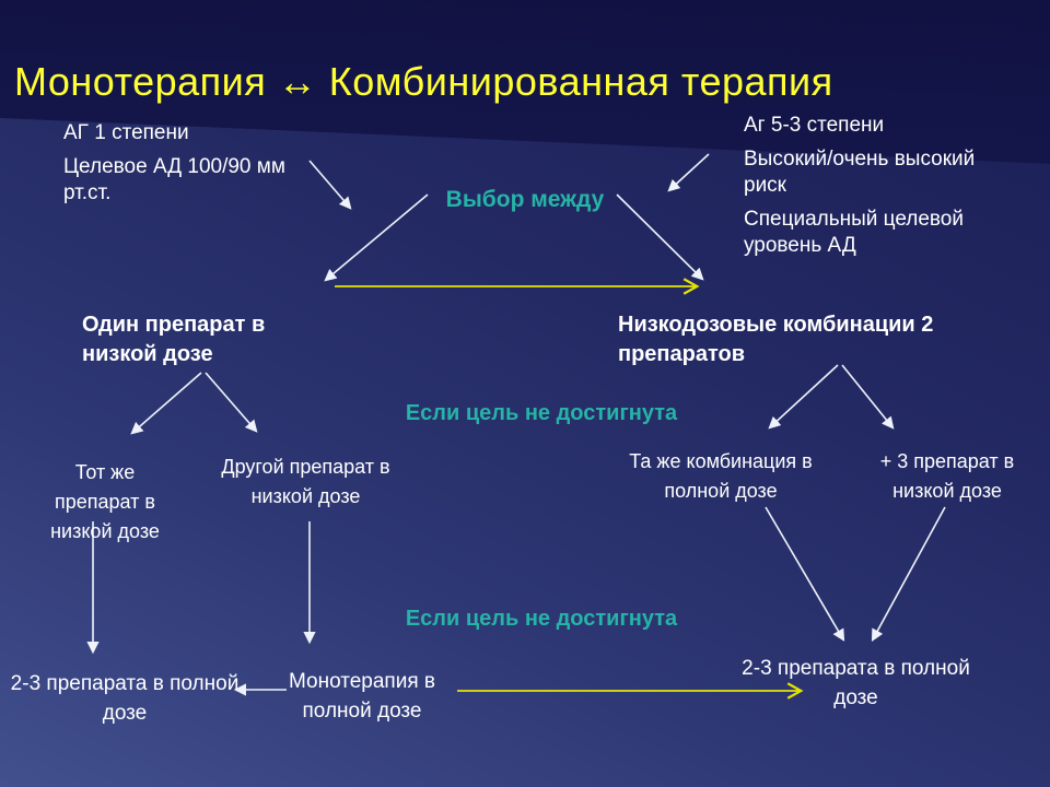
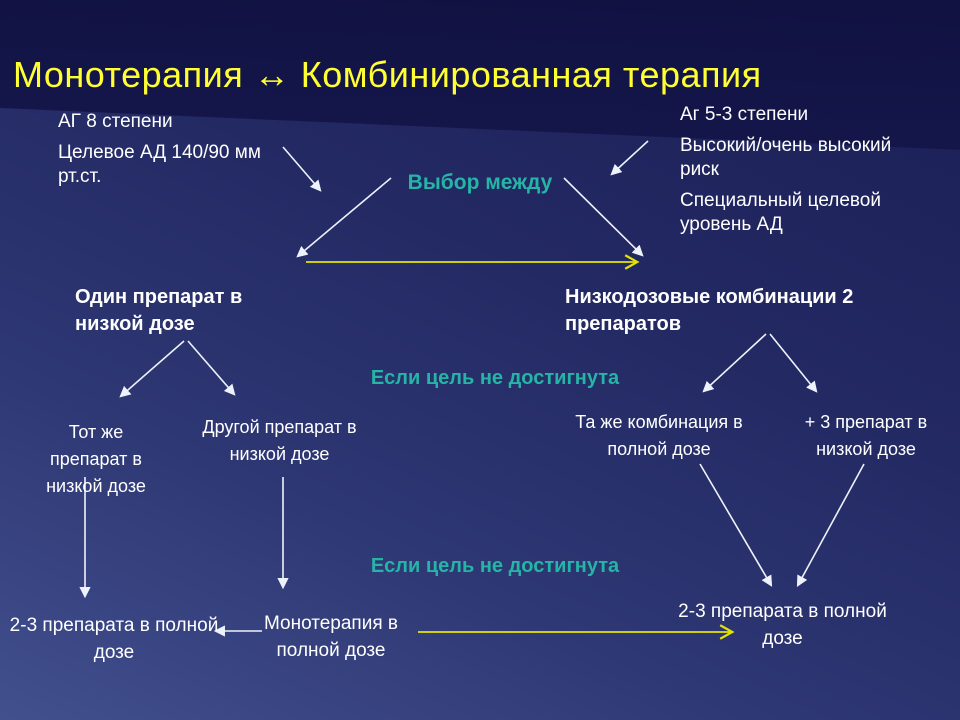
  Монотерапия ↔ Комбинированная терапия
- АГ 1 степени
+ АГ 8 степени
- Целевое АД 100/90 мм рт.ст.
+ Целевое АД 140/90 мм рт.ст.
  Аг 5-3 степени
  Высокий/очень высокий риск
  Специальный целевой уровень АД
  Выбор между
  Один препарат в
  низкой дозе
  Низкодозовые комбинации 2
  препаратов
  Если цель не достигнута
  Тот же
  препарат в
  низкой дозе
  Другой препарат в
  низкой дозе
  Та же комбинация в
  полной дозе
  + 3 препарат в
  низкой дозе
  Если цель не достигнута
  2-3 препарата в полной
  дозе
  Монотерапия в
  полной дозе
  2-3 препарата в полной
  дозе
